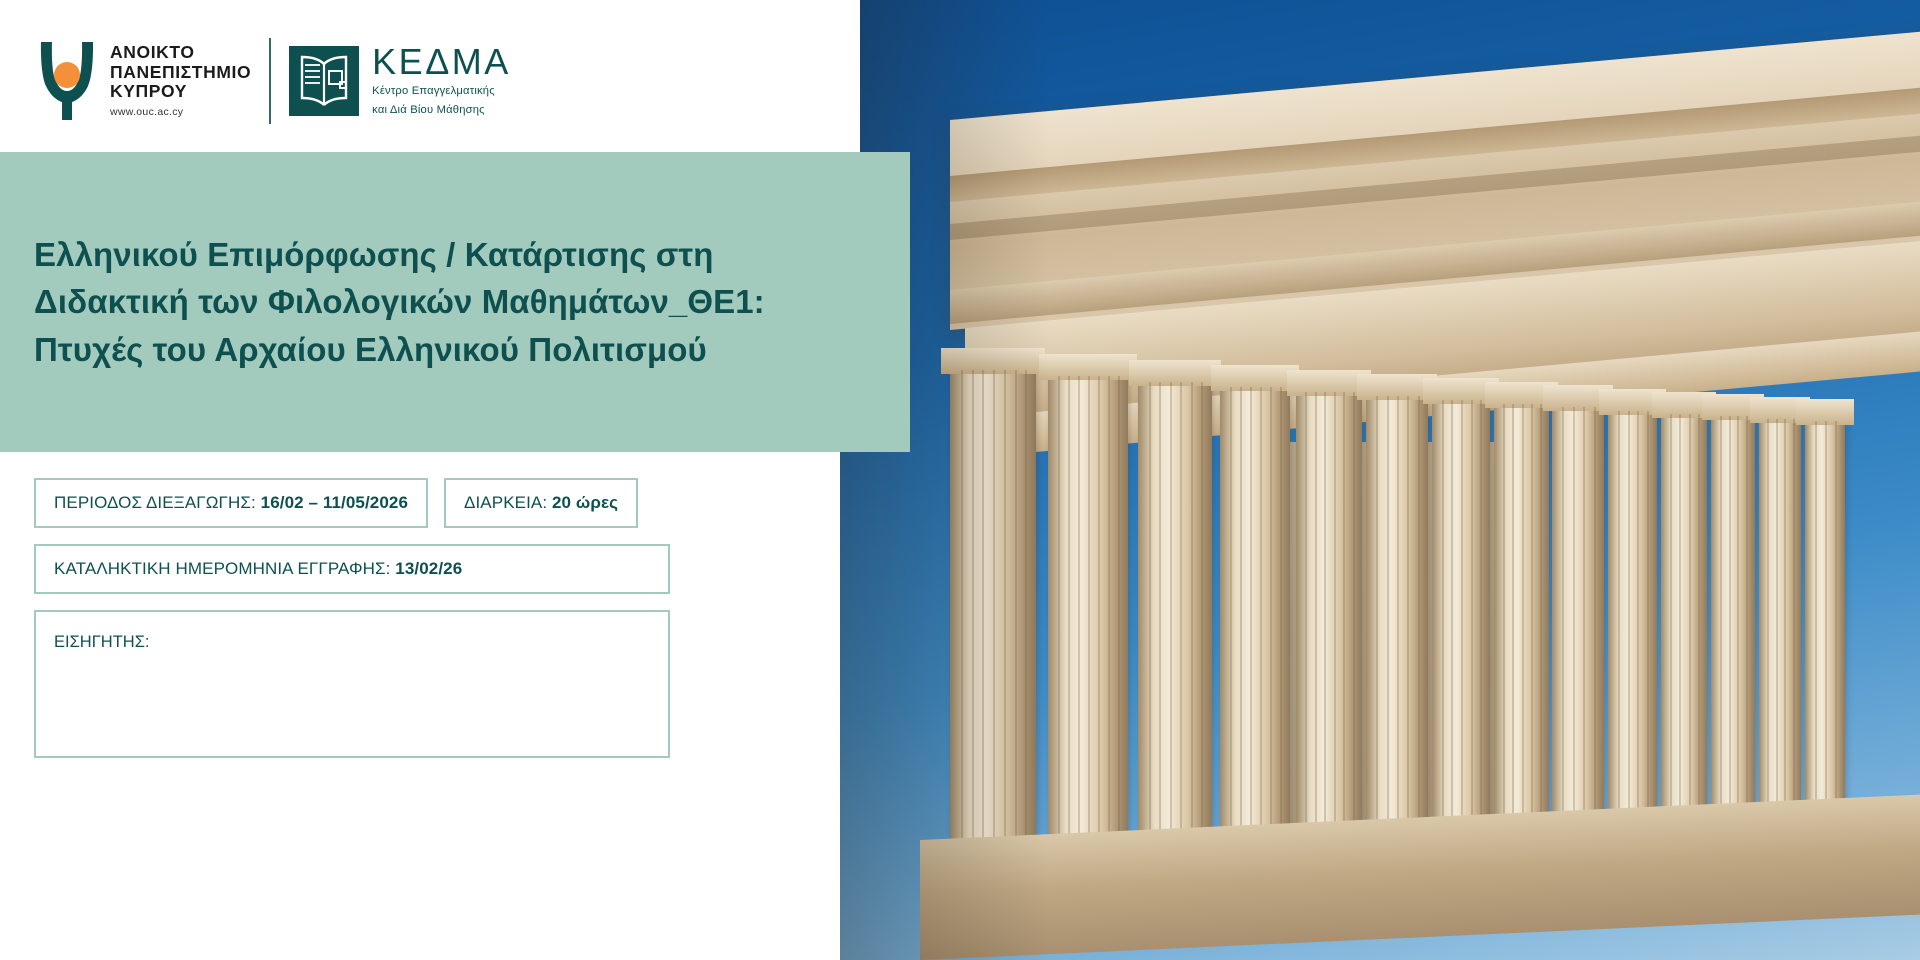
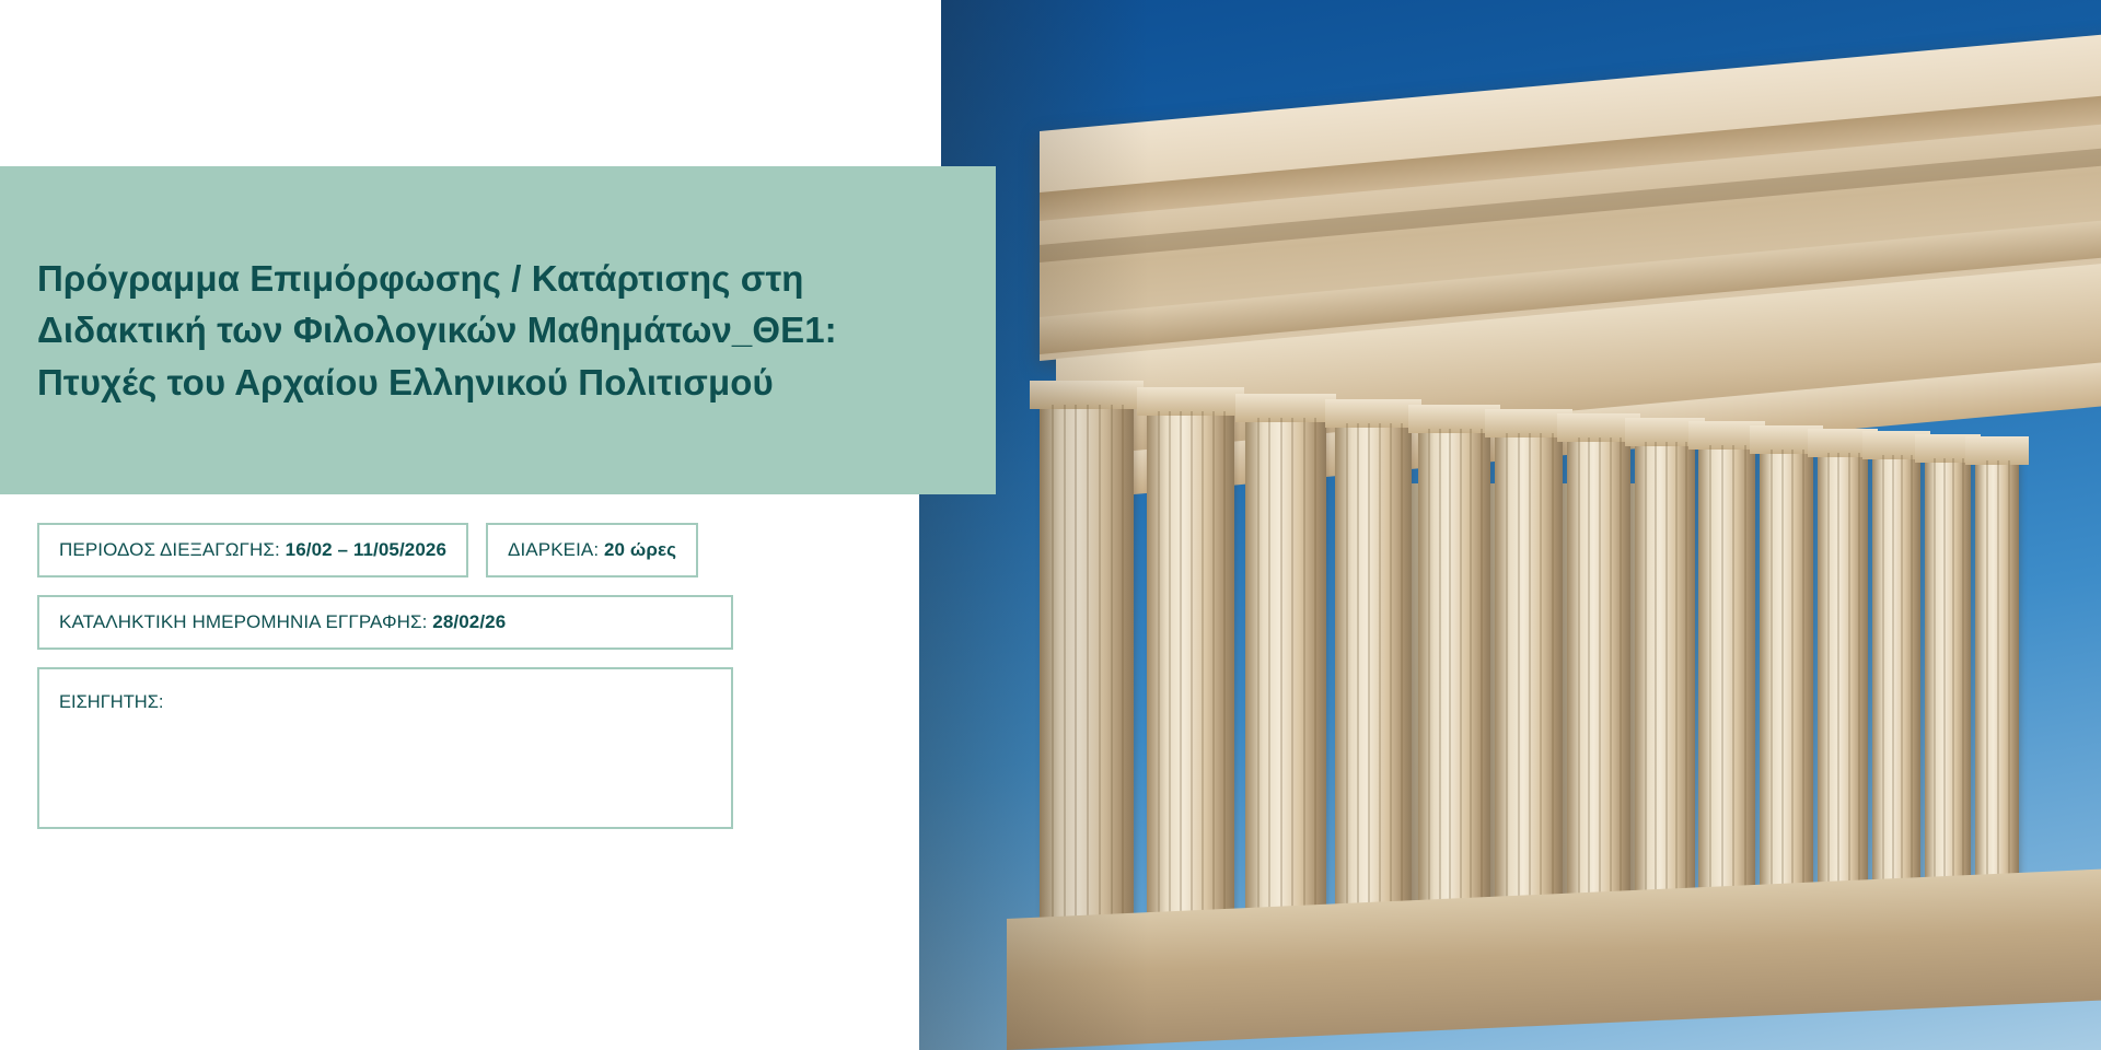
- ΑΝΟΙΚΤΟ
- ΠΑΝΕΠΙΣΤΗΜΙΟ
- ΚΥΠΡΟΥ
- www.ouc.ac.cy
- ΚΕΔΜΑ
- Κέντρο Επαγγελματικής
- και Διά Βίου Μάθησης
- Ελληνικού Επιμόρφωσης / Κατάρτισης στη
+ Πρόγραμμα Επιμόρφωσης / Κατάρτισης στη
  Διδακτική των Φιλολογικών Μαθημάτων_ΘΕ1:
  Πτυχές του Αρχαίου Ελληνικού Πολιτισμού
  ΠΕΡΙΟΔΟΣ ΔΙΕΞΑΓΩΓΗΣ:
  16/02 – 11/05/2026
  ΔΙΑΡΚΕΙΑ:
  20 ώρες
  ΚΑΤΑΛΗΚΤΙΚΗ ΗΜΕΡΟΜΗΝΙΑ ΕΓΓΡΑΦΗΣ:
- 13/02/26
+ 28/02/26
  ΕΙΣΗΓΗΤΗΣ:
